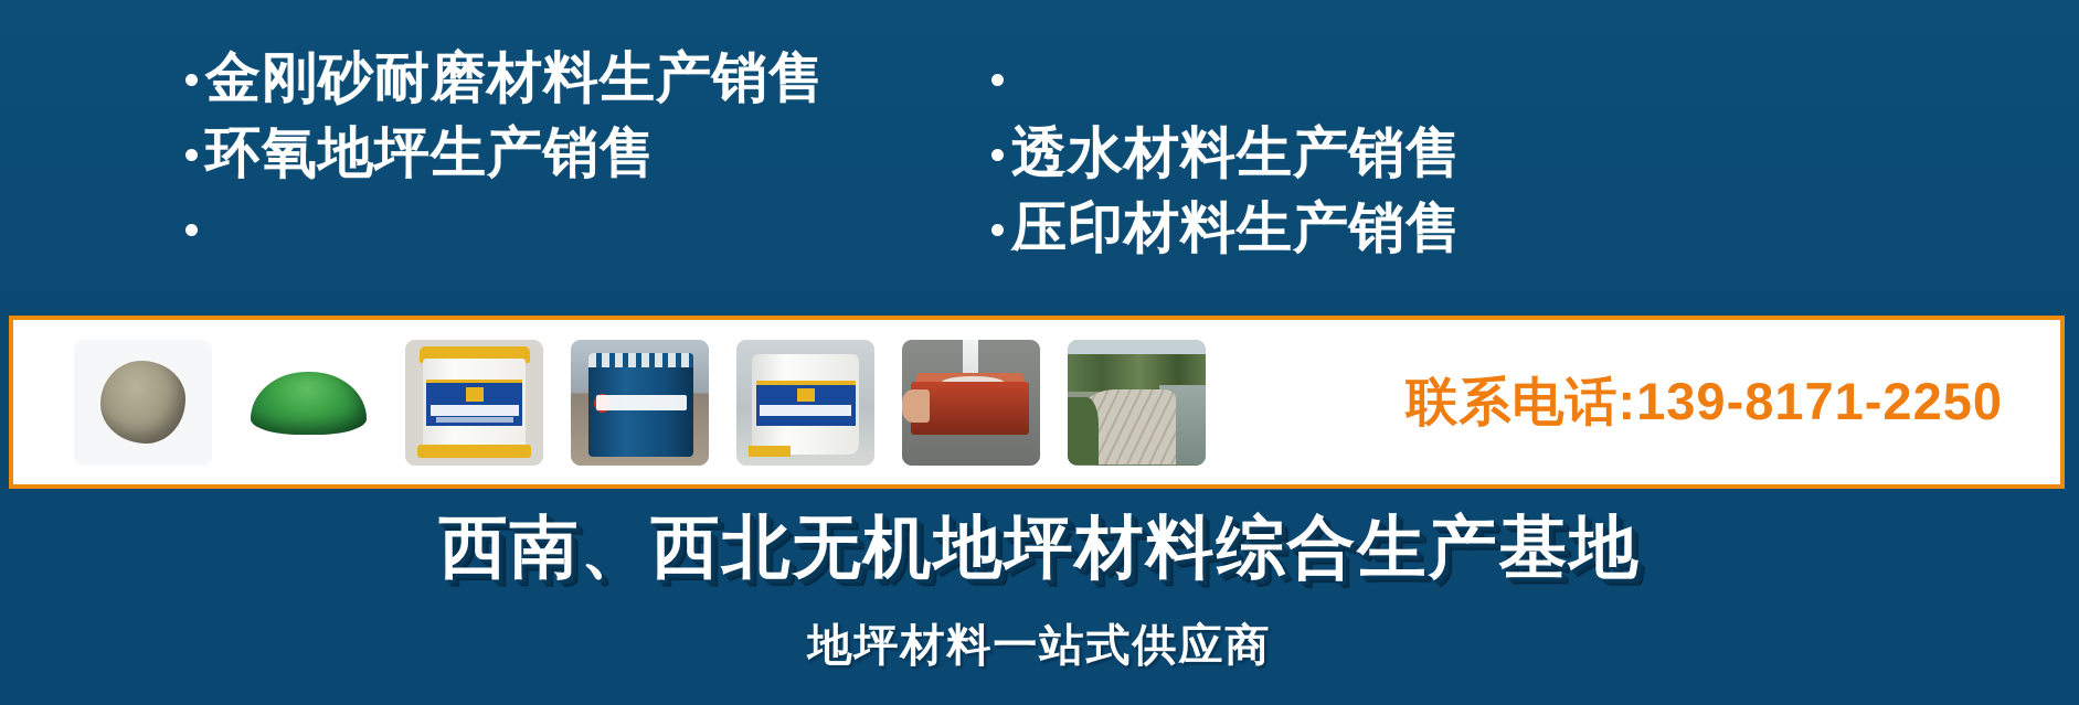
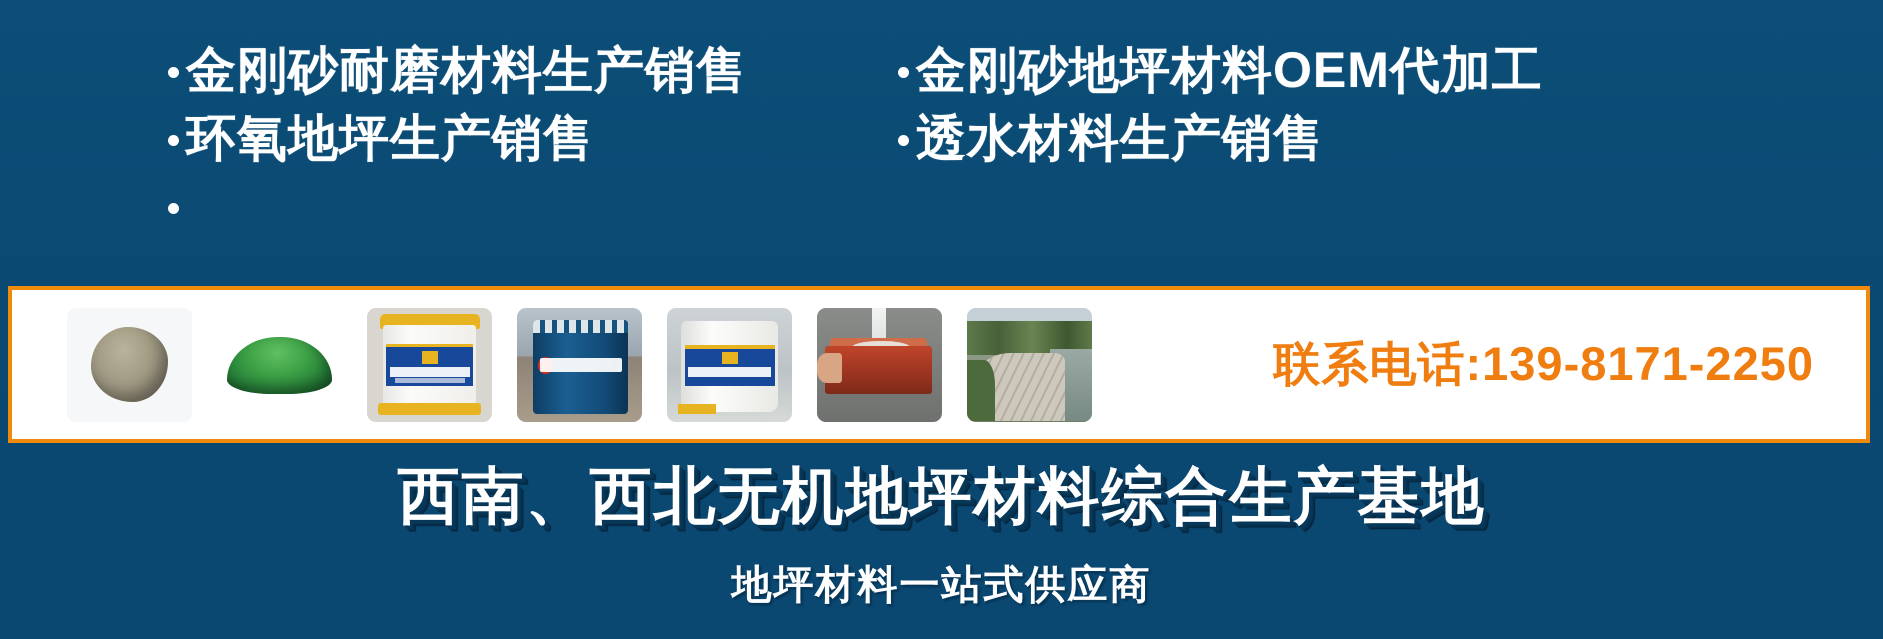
  金刚砂耐磨材料生产销售
  环氧地坪生产销售
+ 金刚砂地坪材料OEM代加工
  透水材料生产销售
- 压印材料生产销售
  联系电话:139-8171-2250
  西南、西北无机地坪材料综合生产基地
  地坪材料一站式供应商
